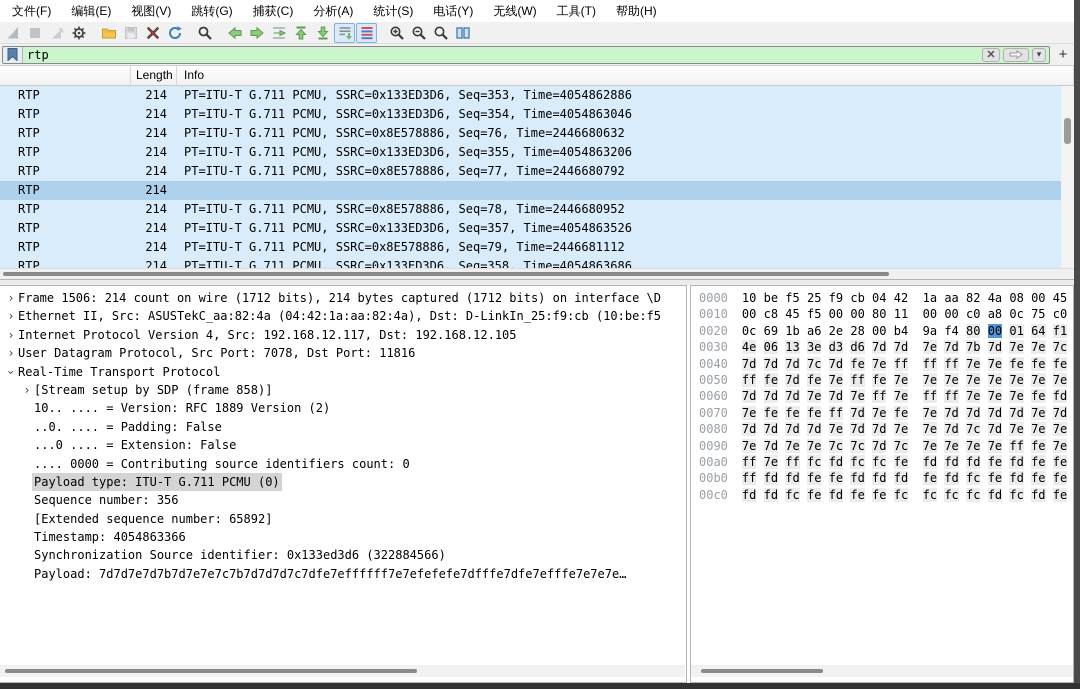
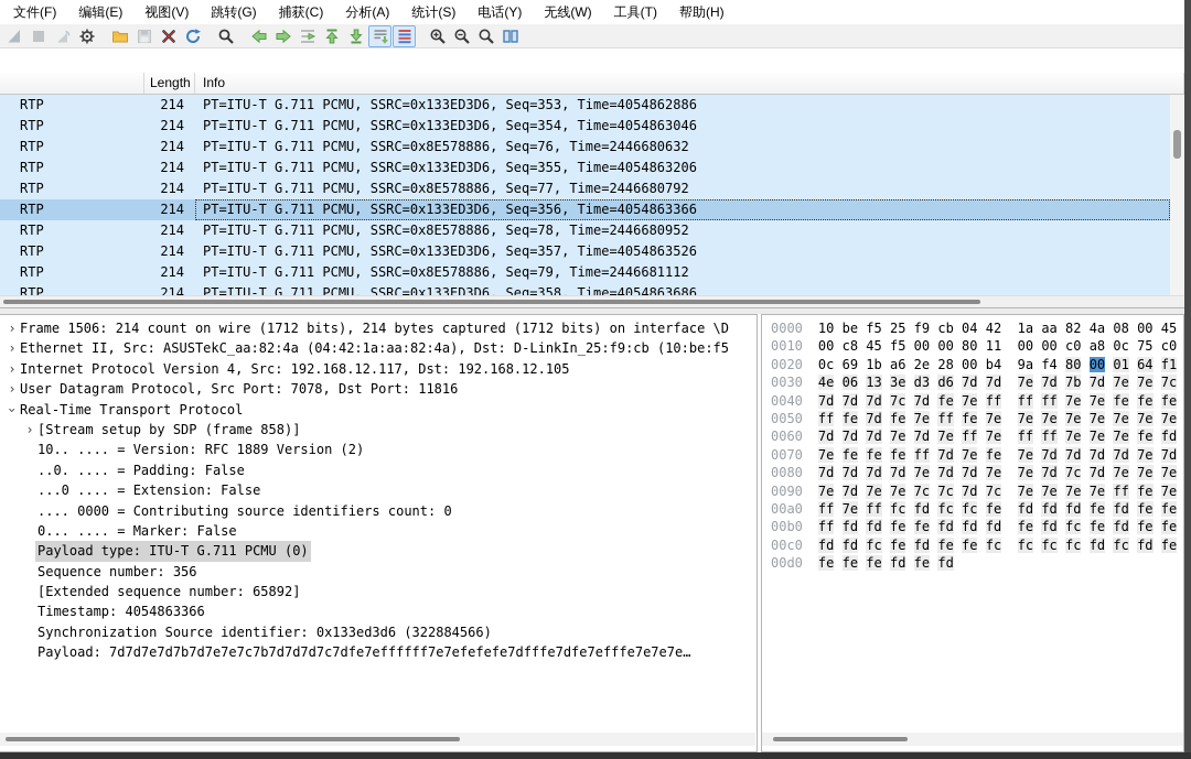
  文件(F)
  编辑(E)
  视图(V)
  跳转(G)
  捕获(C)
  分析(A)
  统计(S)
  电话(Y)
  无线(W)
  工具(T)
  帮助(H)
- rtp
- ✕
- ▾
- +
  Length
  Info
  RTP
  214
  PT=ITU-T G.711 PCMU, SSRC=0x133ED3D6, Seq=353, Time=4054862886
  RTP
  214
  PT=ITU-T G.711 PCMU, SSRC=0x133ED3D6, Seq=354, Time=4054863046
  RTP
  214
  PT=ITU-T G.711 PCMU, SSRC=0x8E578886, Seq=76, Time=2446680632
  RTP
  214
  PT=ITU-T G.711 PCMU, SSRC=0x133ED3D6, Seq=355, Time=4054863206
  RTP
  214
  PT=ITU-T G.711 PCMU, SSRC=0x8E578886, Seq=77, Time=2446680792
  RTP
  214
+ PT=ITU-T G.711 PCMU, SSRC=0x133ED3D6, Seq=356, Time=4054863366
  RTP
  214
  PT=ITU-T G.711 PCMU, SSRC=0x8E578886, Seq=78, Time=2446680952
  RTP
  214
  PT=ITU-T G.711 PCMU, SSRC=0x133ED3D6, Seq=357, Time=4054863526
  RTP
  214
  PT=ITU-T G.711 PCMU, SSRC=0x8E578886, Seq=79, Time=2446681112
  RTP
  214
  PT=ITU-T G.711 PCMU, SSRC=0x133ED3D6, Seq=358, Time=4054863686
  ›
  Frame 1506: 214 count on wire (1712 bits), 214 bytes captured (1712 bits) on interface \D
  ›
  Ethernet II, Src: ASUSTekC_aa:82:4a (04:42:1a:aa:82:4a), Dst: D-LinkIn_25:f9:cb (10:be:f5
  ›
  Internet Protocol Version 4, Src: 192.168.12.117, Dst: 192.168.12.105
  ›
  User Datagram Protocol, Src Port: 7078, Dst Port: 11816
  Real-Time Transport Protocol
  ›
  [Stream setup by SDP (frame 858)]
  10.. .... = Version: RFC 1889 Version (2)
  ..0. .... = Padding: False
  ...0 .... = Extension: False
  .... 0000 = Contributing source identifiers count: 0
+ 0... .... = Marker: False
  Payload type: ITU-T G.711 PCMU (0)
  Sequence number: 356
  [Extended sequence number: 65892]
  Timestamp: 4054863366
  Synchronization Source identifier: 0x133ed3d6 (322884566)
  Payload: 7d7d7e7d7b7d7e7e7c7b7d7d7d7c7dfe7effffff7e7efefefe7dfffe7dfe7efffe7e7e7e…
  0000 10 be f5 25 f9 cb 04 42 1a aa 82 4a 08 00 45
  0010 00 c8 45 f5 00 00 80 11 00 00 c0 a8 0c 75 c0
  0020 0c 69 1b a6 2e 28 00 b4 9a f4 80 00 01 64 f1
  0030 4e 06 13 3e d3 d6 7d 7d 7e 7d 7b 7d 7e 7e 7c
  0040 7d 7d 7d 7c 7d fe 7e ff ff ff 7e 7e fe fe fe
  0050 ff fe 7d fe 7e ff fe 7e 7e 7e 7e 7e 7e 7e 7e
  0060 7d 7d 7d 7e 7d 7e ff 7e ff ff 7e 7e 7e fe fd
  0070 7e fe fe fe ff 7d 7e fe 7e 7d 7d 7d 7d 7e 7d
  0080 7d 7d 7d 7d 7e 7d 7d 7e 7e 7d 7c 7d 7e 7e 7e
  0090 7e 7d 7e 7e 7c 7c 7d 7c 7e 7e 7e 7e ff fe 7e
  00a0 ff 7e ff fc fd fc fc fe fd fd fd fe fd fe fe
  00b0 ff fd fd fe fe fd fd fd fe fd fc fe fd fe fe
  00c0 fd fd fc fe fd fe fe fc fc fc fc fd fc fd fe
+ 00d0 fe fe fe fd fe fd
